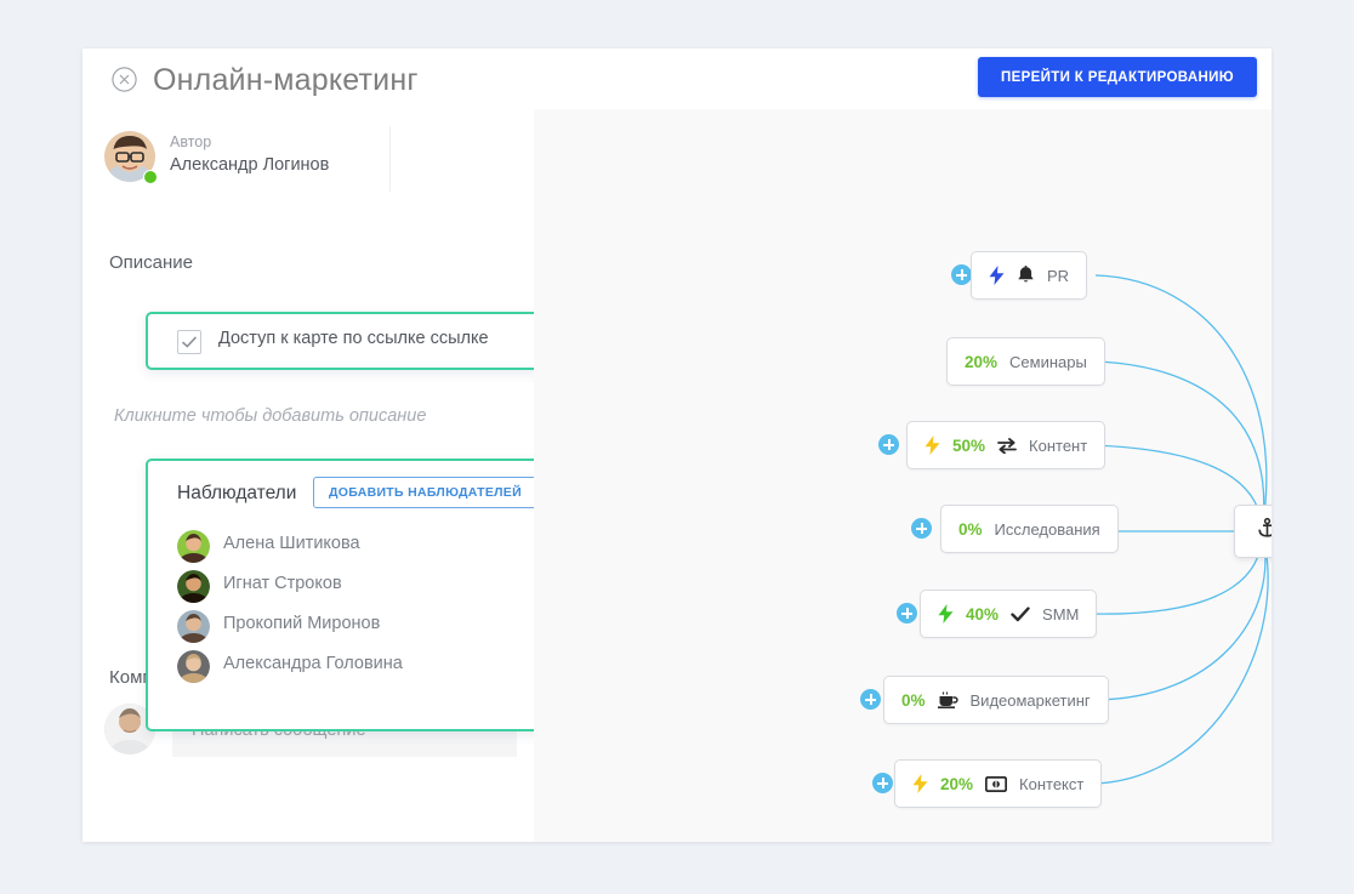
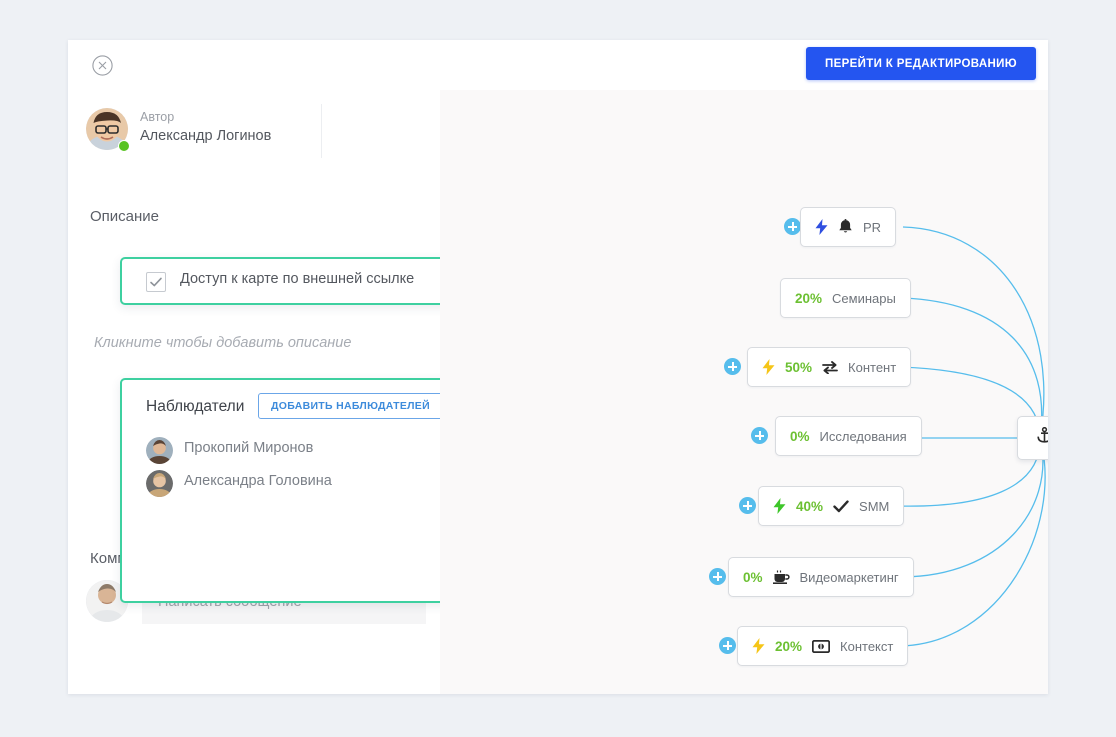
- Онлайн-маркетинг
  ПЕРЕЙТИ К РЕДАКТИРОВАНИЮ
  Автор
  Александр Логинов
  Описание
  Кликните чтобы добавить описание
- Доступ к карте по ссылке ссылке
+ Доступ к карте по внешней ссылке
  Наблюдатели
  ДОБАВИТЬ НАБЛЮДАТЕЛЕЙ
- Алена Шитикова
- Игнат Строков
  Прокопий Миронов
  Александра Головина
  PR
  20%
  Семинары
  50%
  Контент
  0%
  Исследования
  40%
  SMM
  0%
  Видеомаркетинг
  20%
  Контекст
